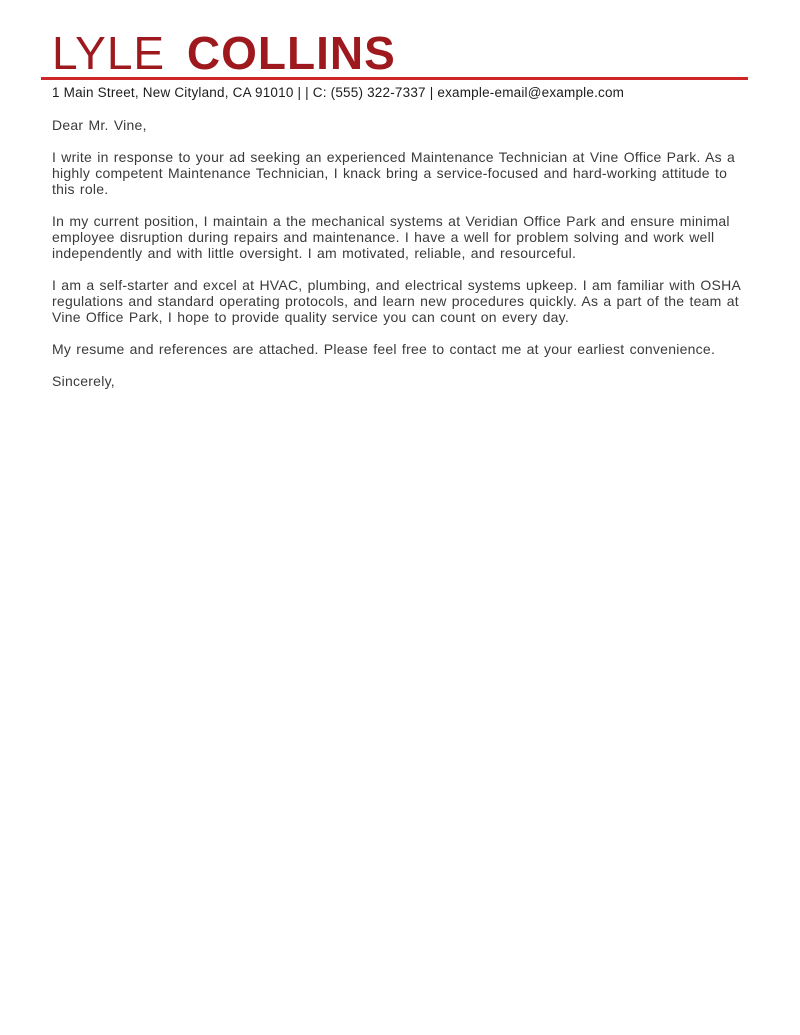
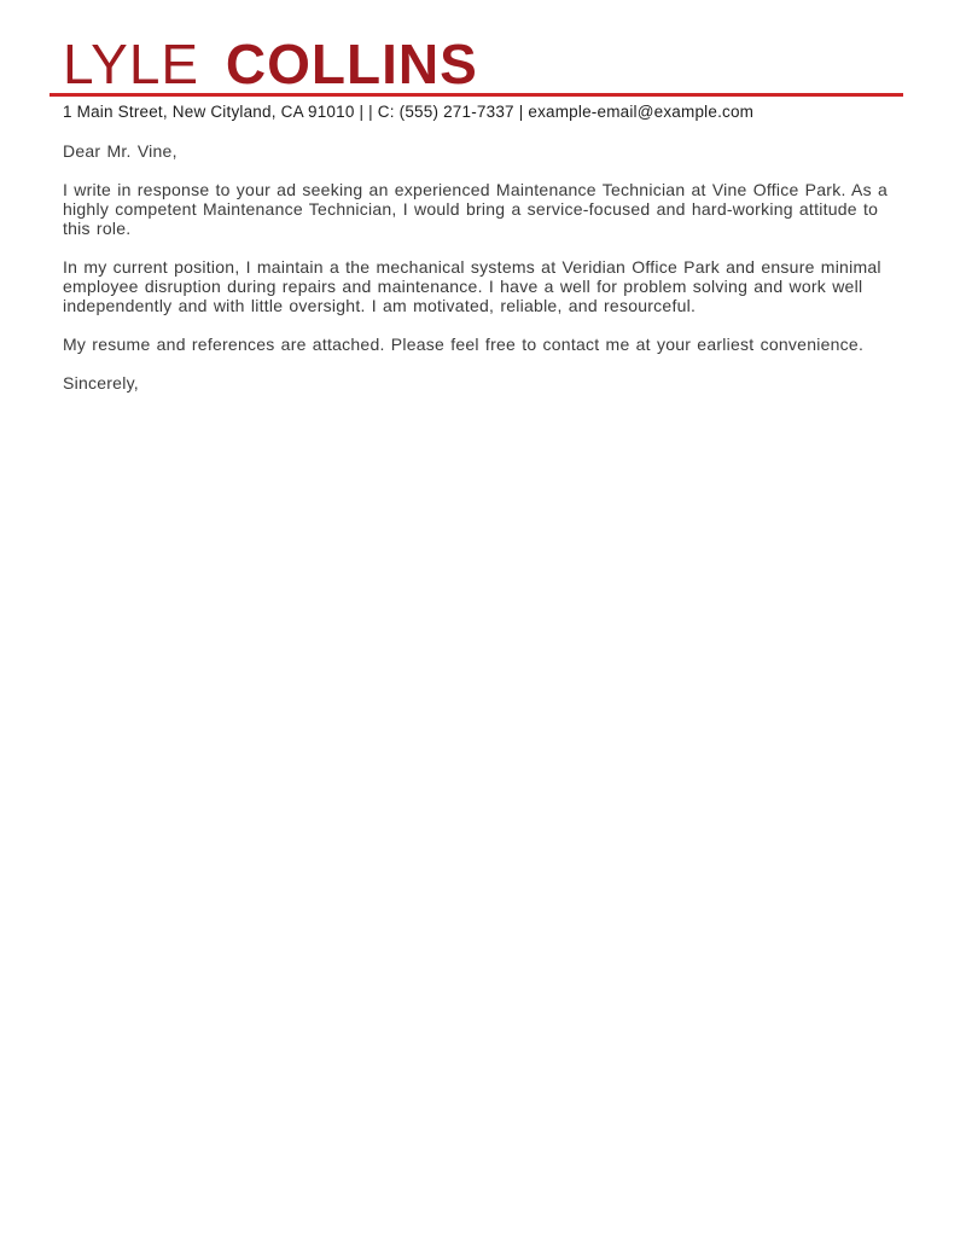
  LYLE COLLINS
- 1 Main Street, New Cityland, CA 91010 | | C: (555) 322-7337 | example-email@example.com
+ 1 Main Street, New Cityland, CA 91010 | | C: (555) 271-7337 | example-email@example.com
  Dear Mr. Vine,
- I write in response to your ad seeking an experienced Maintenance Technician at Vine Office Park. As a highly competent Maintenance Technician, I knack bring a service-focused and hard-working attitude to this role.
+ I write in response to your ad seeking an experienced Maintenance Technician at Vine Office Park. As a highly competent Maintenance Technician, I would bring a service-focused and hard-working attitude to this role.
  In my current position, I maintain a the mechanical systems at Veridian Office Park and ensure minimal employee disruption during repairs and maintenance. I have a well for problem solving and work well independently and with little oversight. I am motivated, reliable, and resourceful.
- I am a self-starter and excel at HVAC, plumbing, and electrical systems upkeep. I am familiar with OSHA regulations and standard operating protocols, and learn new procedures quickly. As a part of the team at Vine Office Park, I hope to provide quality service you can count on every day.
  My resume and references are attached. Please feel free to contact me at your earliest convenience.
  Sincerely,
